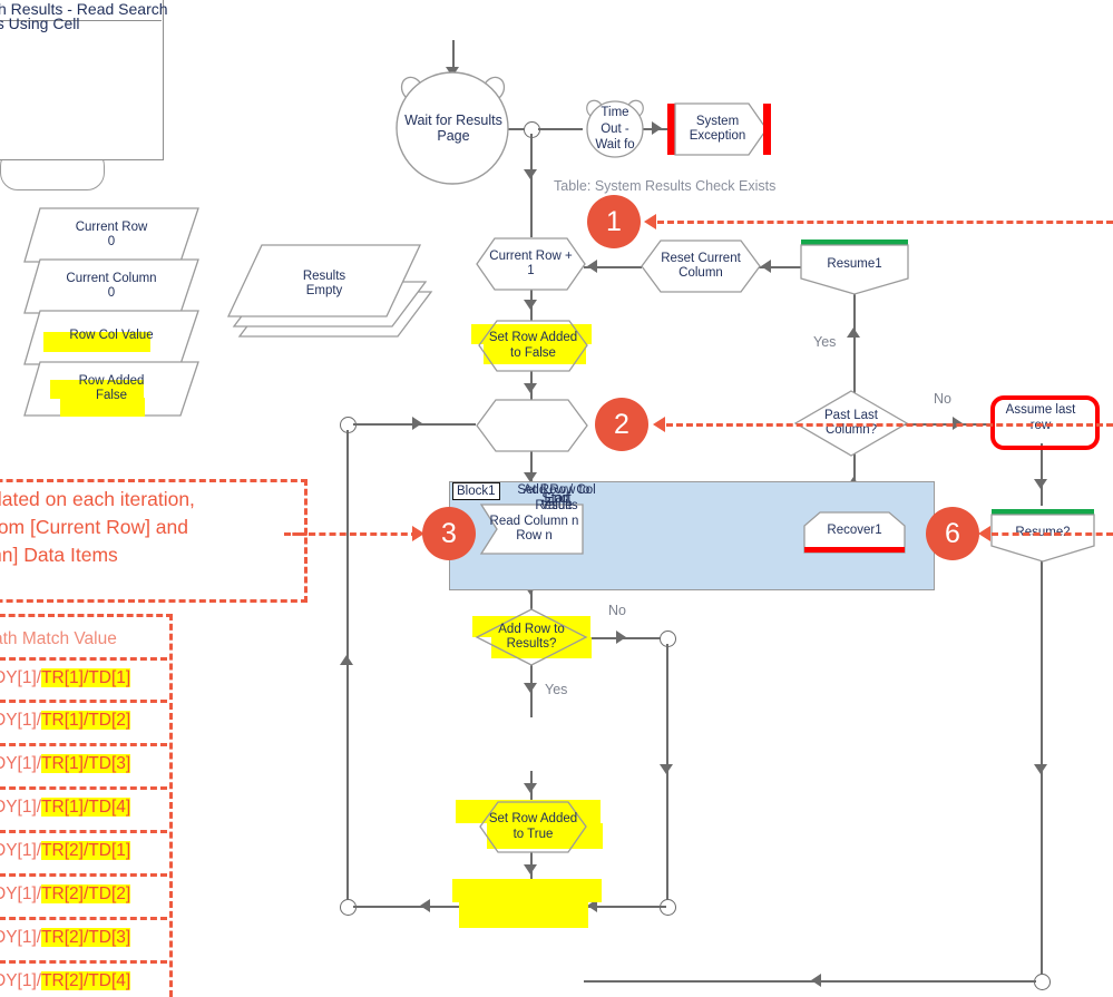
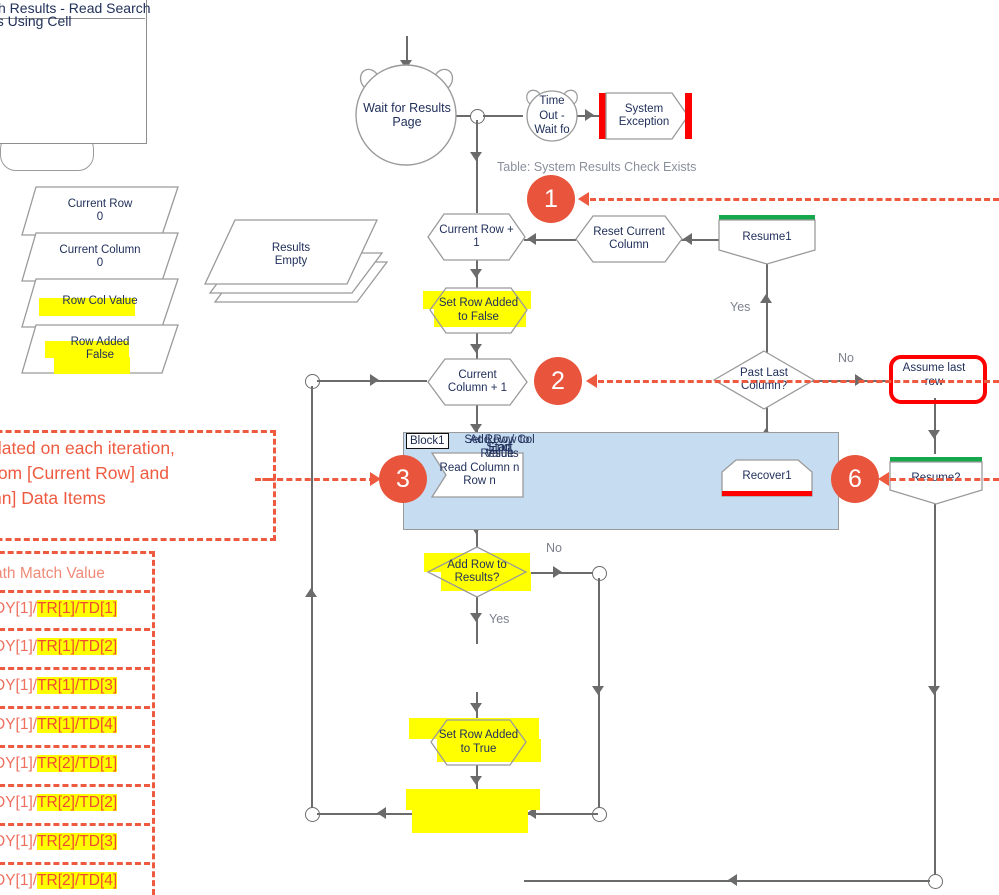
  h Results - Read Search
  s Using Cell
  Current Row
  0
  Current Column
  0
  Row Col Value
  Row Added
  False
  Results
  Empty
  Block1
  Start
  Wait for Results
  Page
  Time
  Out -
  Wait fo
  System
  Exception
  Table: System Results Check Exists
  Current Row +
  1
  Reset Current
  Column
  Resume1
  Set Row Added
  to False
+ Current
+ Column + 1
  Past Last
  Column?
  Yes
  No
  Assume last
  row
  Read Column n
  Row n
  Recover1
  Resume2
  Add Row to
  Results?
  No
  Yes
  Add Row to
  Results
  Set Row Added
  to True
  Set Row / Col
  Value
  End
  1
  2
  3
  6
  ated on each iteration,
  om [Current Row] and
  n] Data Items
  th Match Value
  Y[1]/TR[1]/TD[1]
  Y[1]/TR[1]/TD[2]
  Y[1]/TR[1]/TD[3]
  Y[1]/TR[1]/TD[4]
  Y[1]/TR[2]/TD[1]
  Y[1]/TR[2]/TD[2]
  Y[1]/TR[2]/TD[3]
  Y[1]/TR[2]/TD[4]
